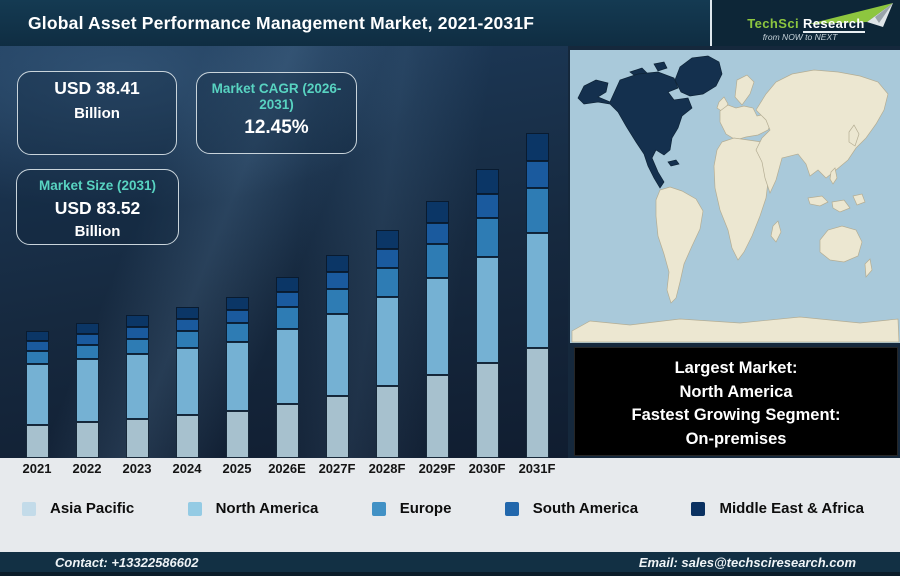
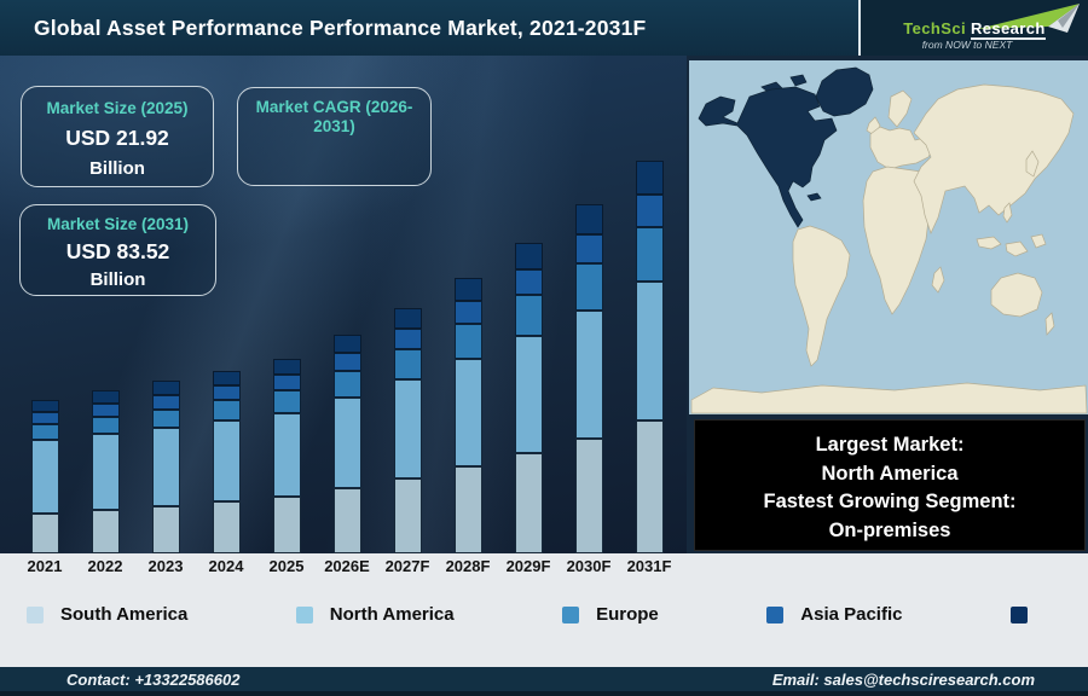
- Global Asset Performance Management Market, 2021-2031F
+ Global Asset Performance Performance Market, 2021-2031F
  TechSci
  Research
  from NOW to NEXT
+ Market Size (2025)
- USD 38.41
+ USD 21.92
  Billion
  Market CAGR (2026-2031)
- 12.45%
  Market Size (2031)
  USD 83.52
  Billion
  Largest Market:
  North America
  Fastest Growing Segment:
  On-premises
  2021
  2022
  2023
  2024
  2025
  2026E
  2027F
  2028F
  2029F
  2030F
  2031F
- Asia Pacific
+ South America
  North America
  Europe
- South America
+ Asia Pacific
- Middle East & Africa
  Contact: +13322586602
  Email: sales@techsciresearch.com
